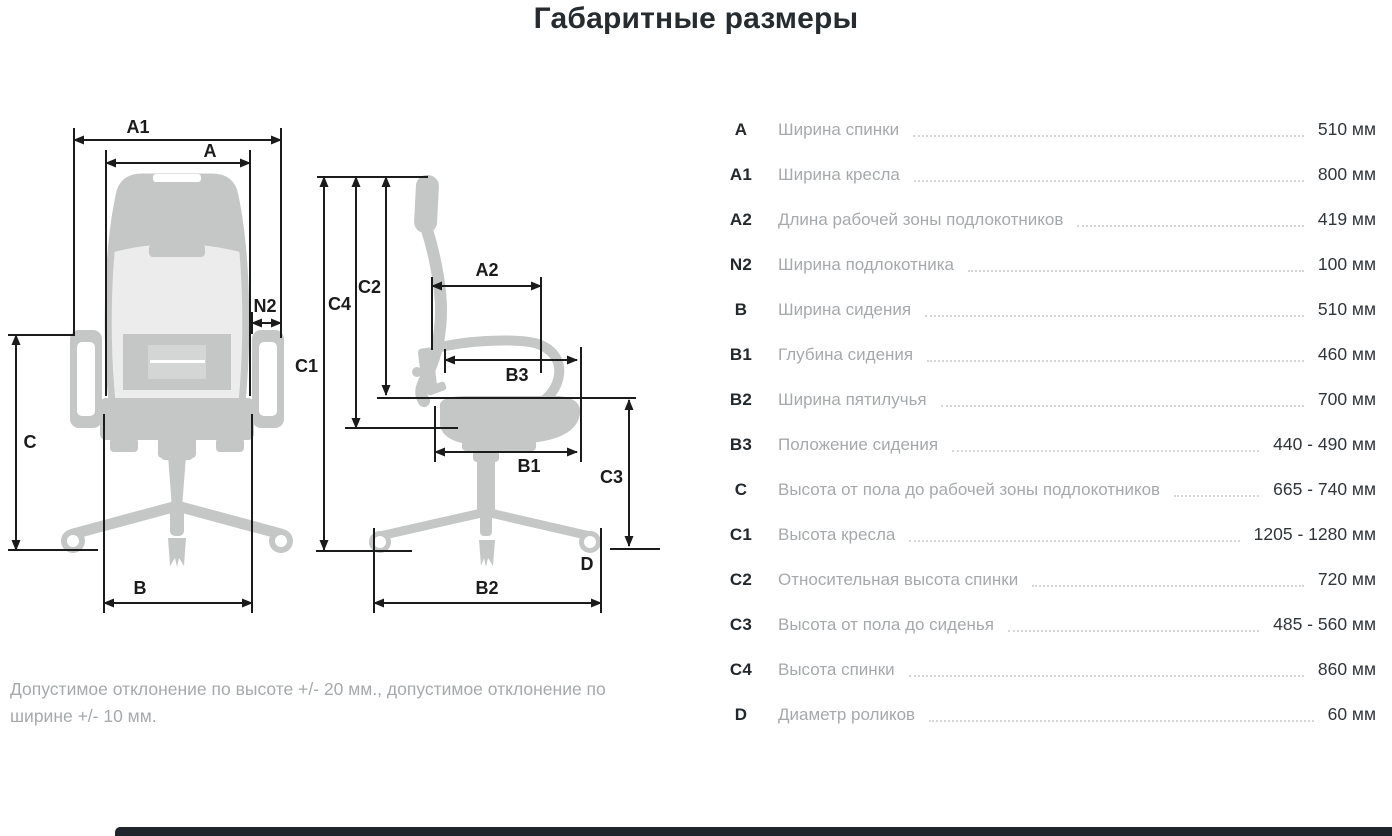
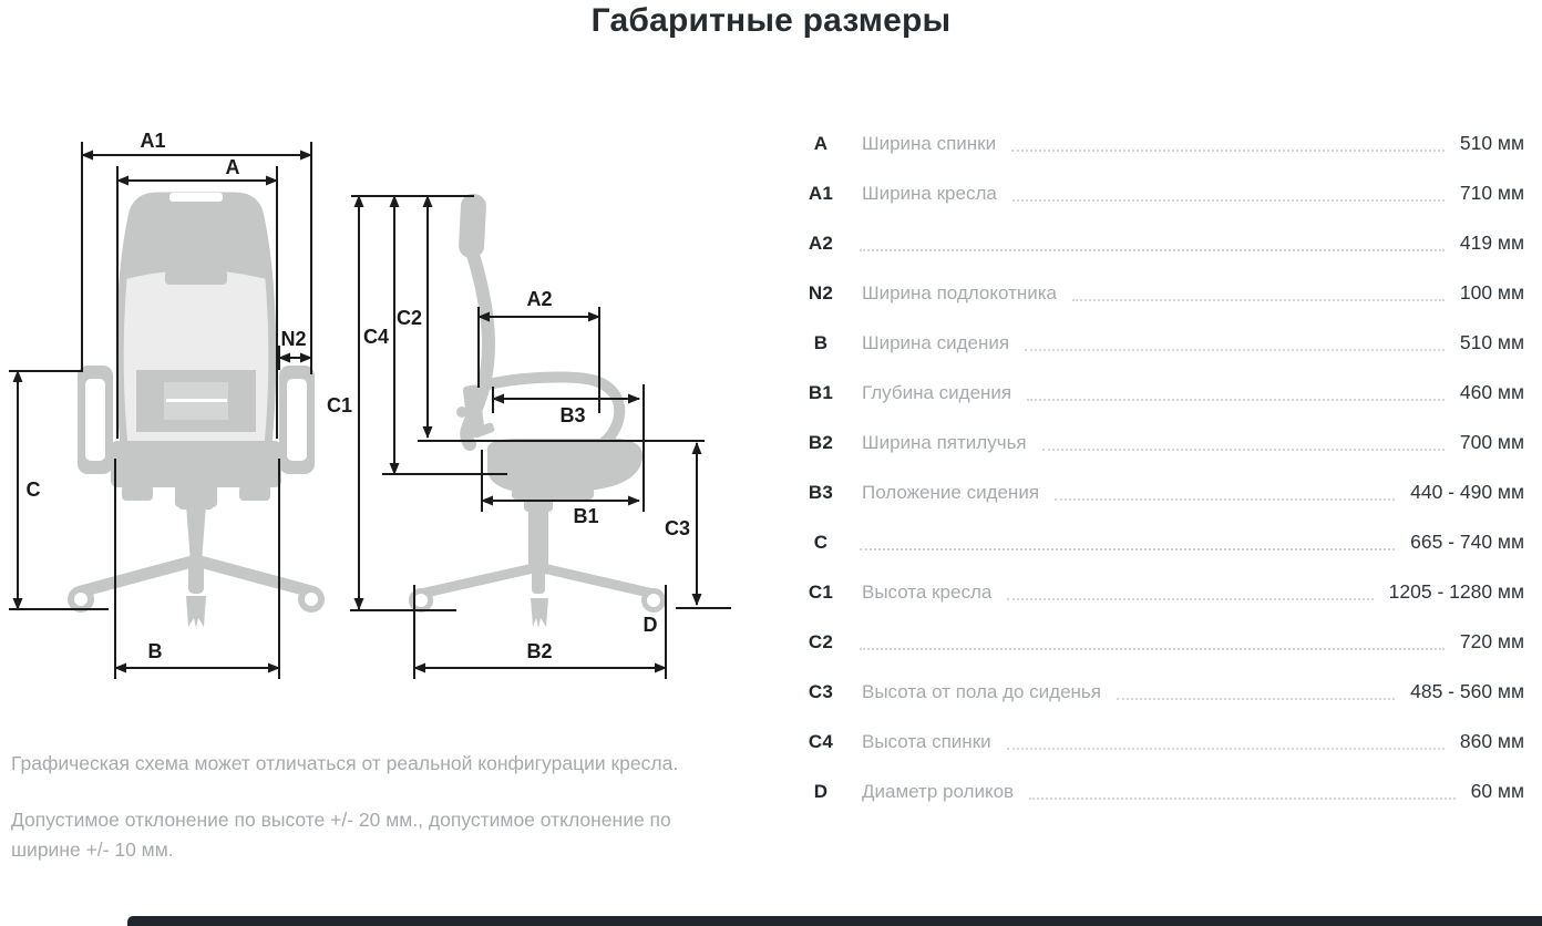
  Габаритные размеры
  A1
  A
  N2
  C
  B
  C1
  C4
  C2
  A2
  B3
  B1
  C3
  D
  B2
  A
  Ширина спинки
  510 мм
  A1
  Ширина кресла
- 800 мм
+ 710 мм
  A2
- Длина рабочей зоны подлокотников
  419 мм
  N2
  Ширина подлокотника
  100 мм
  B
  Ширина сидения
  510 мм
  B1
  Глубина сидения
  460 мм
  B2
  Ширина пятилучья
  700 мм
  B3
  Положение сидения
  440 - 490 мм
  C
- Высота от пола до рабочей зоны подлокотников
  665 - 740 мм
  C1
  Высота кресла
  1205 - 1280 мм
  C2
- Относительная высота спинки
  720 мм
  C3
  Высота от пола до сиденья
  485 - 560 мм
  C4
  Высота спинки
  860 мм
  D
  Диаметр роликов
  60 мм
+ Графическая схема может отличаться от реальной конфигурации кресла.
  Допустимое отклонение по высоте +/- 20 мм., допустимое отклонение по ширине +/- 10 мм.
